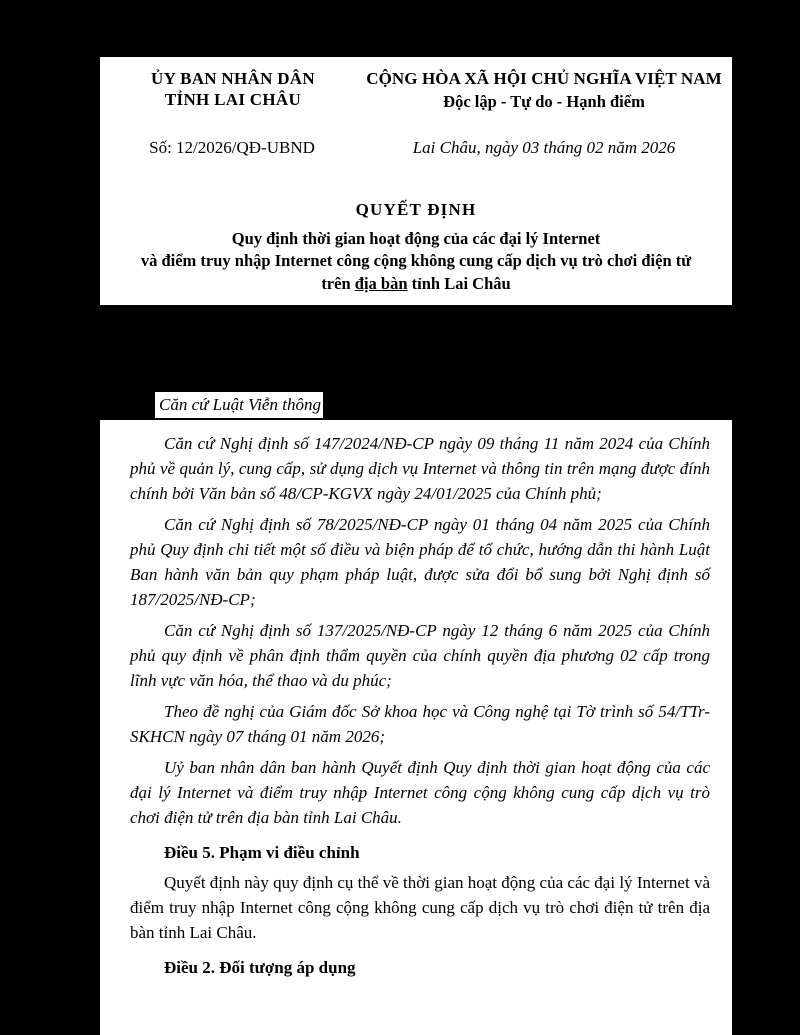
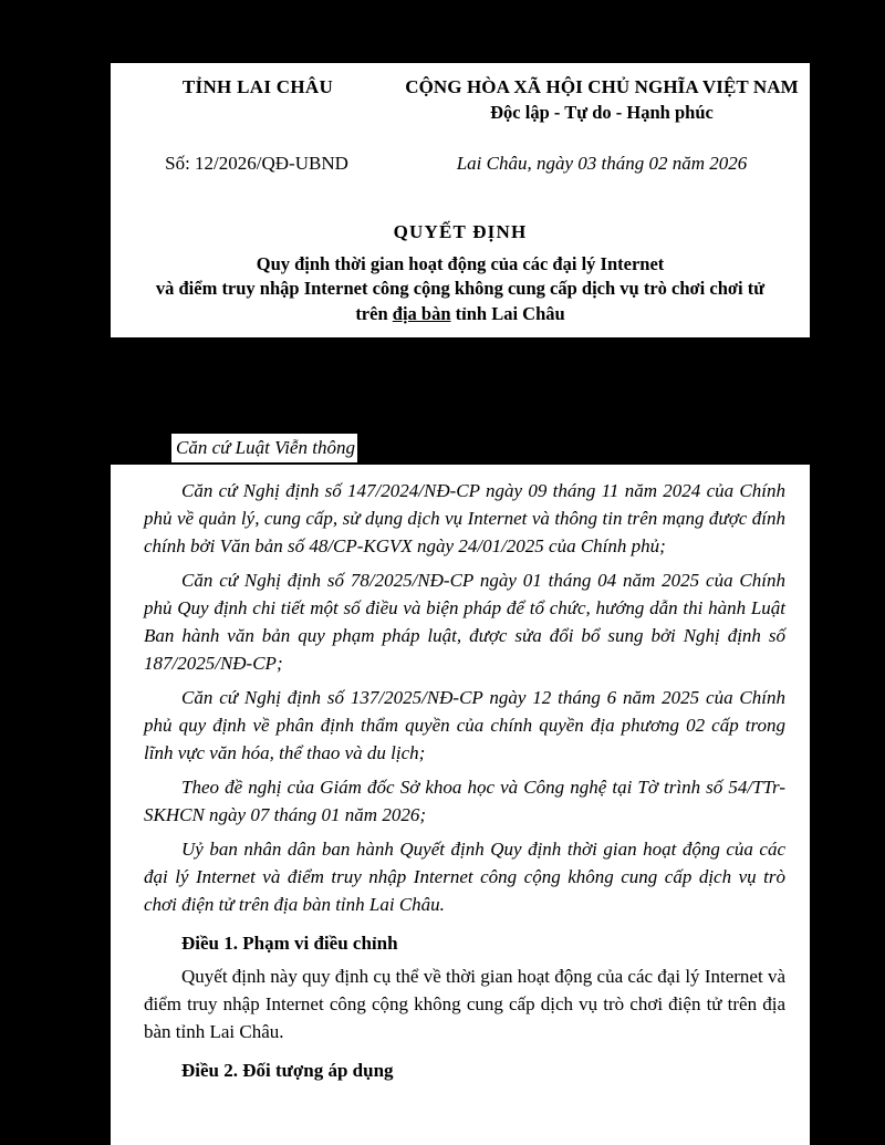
- ỦY BAN NHÂN DÂN
  TỈNH LAI CHÂU
  CỘNG HÒA XÃ HỘI CHỦ NGHĨA VIỆT NAM
- Độc lập - Tự do - Hạnh điểm
+ Độc lập - Tự do - Hạnh phúc
  Số: 12/2026/QĐ-UBND
  Lai Châu, ngày 03 tháng 02 năm 2026
  QUYẾT ĐỊNH
  Quy định thời gian hoạt động của các đại lý Internet
- và điểm truy nhập Internet công cộng không cung cấp dịch vụ trò chơi điện tử
+ và điểm truy nhập Internet công cộng không cung cấp dịch vụ trò chơi chơi tử
  trên địa bàn tỉnh Lai Châu
  Căn cứ Luật Viễn thông
  Căn cứ Nghị định số 147/2024/NĐ-CP ngày 09 tháng 11 năm 2024 của Chính phủ về quản lý, cung cấp, sử dụng dịch vụ Internet và thông tin trên mạng được đính chính bởi Văn bản số 48/CP-KGVX ngày 24/01/2025 của Chính phủ;
  Căn cứ Nghị định số 78/2025/NĐ-CP ngày 01 tháng 04 năm 2025 của Chính phủ Quy định chi tiết một số điều và biện pháp để tổ chức, hướng dẫn thi hành Luật Ban hành văn bản quy phạm pháp luật, được sửa đổi bổ sung bởi Nghị định số 187/2025/NĐ-CP;
- Căn cứ Nghị định số 137/2025/NĐ-CP ngày 12 tháng 6 năm 2025 của Chính phủ quy định về phân định thẩm quyền của chính quyền địa phương 02 cấp trong lĩnh vực văn hóa, thể thao và du phúc;
+ Căn cứ Nghị định số 137/2025/NĐ-CP ngày 12 tháng 6 năm 2025 của Chính phủ quy định về phân định thẩm quyền của chính quyền địa phương 02 cấp trong lĩnh vực văn hóa, thể thao và du lịch;
  Theo đề nghị của Giám đốc Sở khoa học và Công nghệ tại Tờ trình số 54/TTr-SKHCN ngày 07 tháng 01 năm 2026;
  Uỷ ban nhân dân ban hành Quyết định Quy định thời gian hoạt động của các đại lý Internet và điểm truy nhập Internet công cộng không cung cấp dịch vụ trò chơi điện tử trên địa bàn tỉnh Lai Châu.
- Điều 5. Phạm vi điều chỉnh
+ Điều 1. Phạm vi điều chỉnh
  Quyết định này quy định cụ thể về thời gian hoạt động của các đại lý Internet và điểm truy nhập Internet công cộng không cung cấp dịch vụ trò chơi điện tử trên địa bàn tỉnh Lai Châu.
  Điều 2. Đối tượng áp dụng
